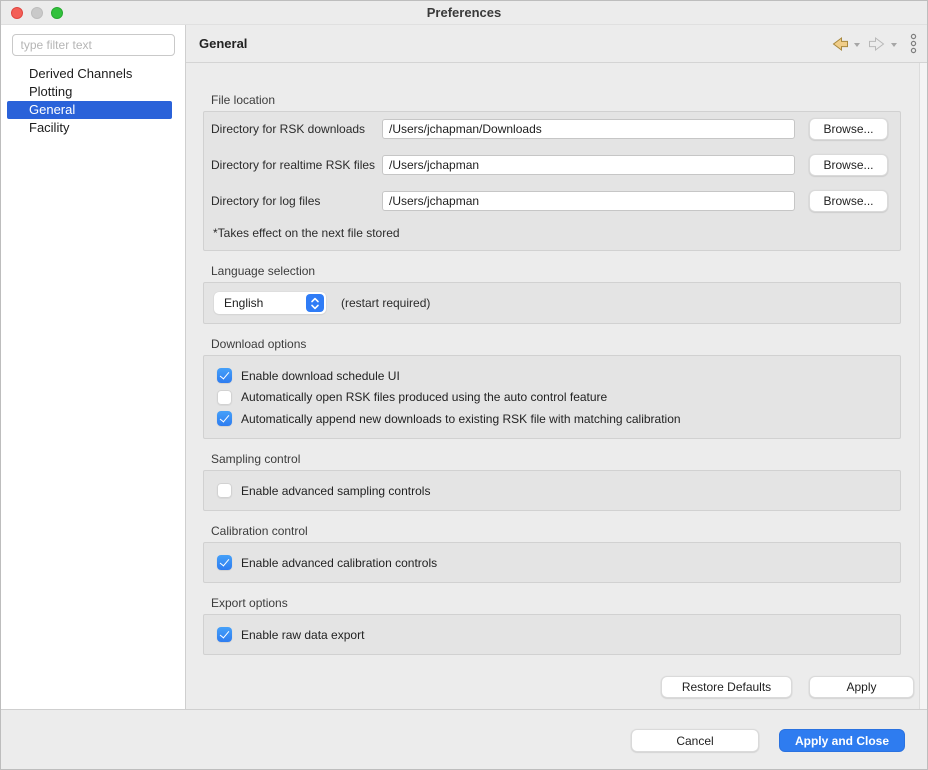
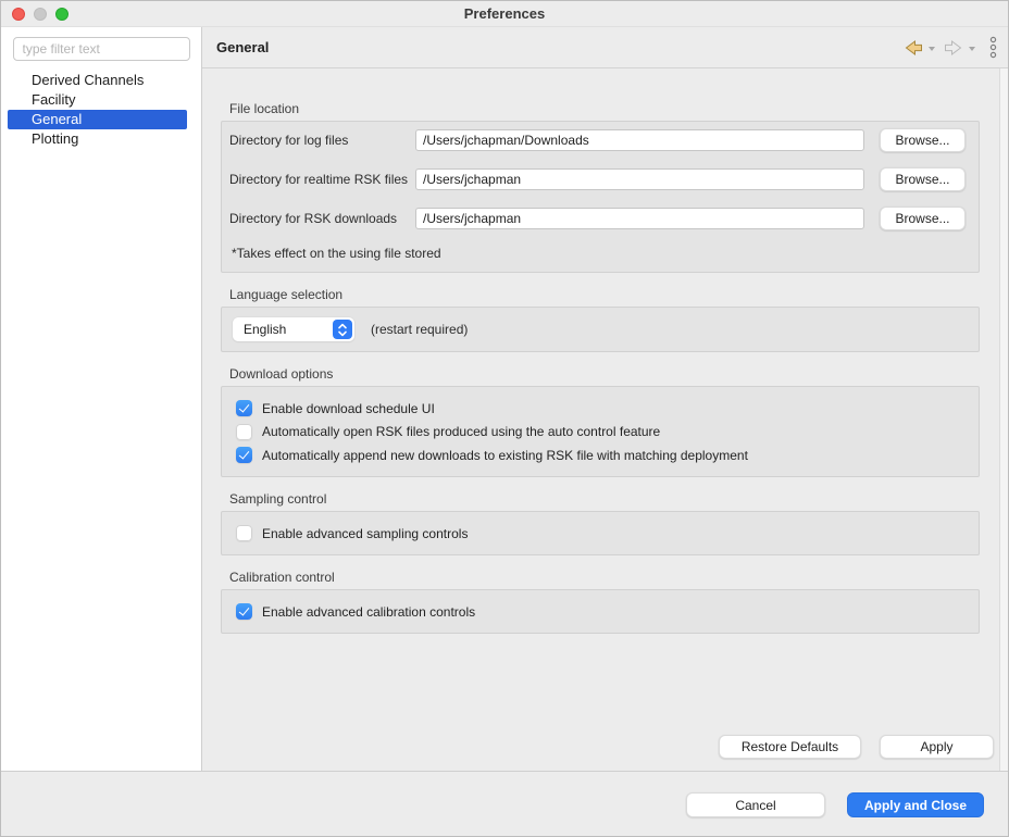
  Preferences
  type filter text
  Derived Channels
- Plotting
+ Facility
  General
- Facility
+ Plotting
  General
  File location
- Directory for RSK downloads
+ Directory for log files
  /Users/jchapman/Downloads
  Browse...
  Directory for realtime RSK files
  /Users/jchapman
  Browse...
- Directory for log files
+ Directory for RSK downloads
  /Users/jchapman
  Browse...
- *Takes effect on the next file stored
+ *Takes effect on the using file stored
  Language selection
  English
  (restart required)
  Download options
  Enable download schedule UI
  Automatically open RSK files produced using the auto control feature
- Automatically append new downloads to existing RSK file with matching calibration
+ Automatically append new downloads to existing RSK file with matching deployment
  Sampling control
  Enable advanced sampling controls
  Calibration control
  Enable advanced calibration controls
- Export options
- Enable raw data export
  Restore Defaults
  Apply
  Cancel
  Apply and Close
